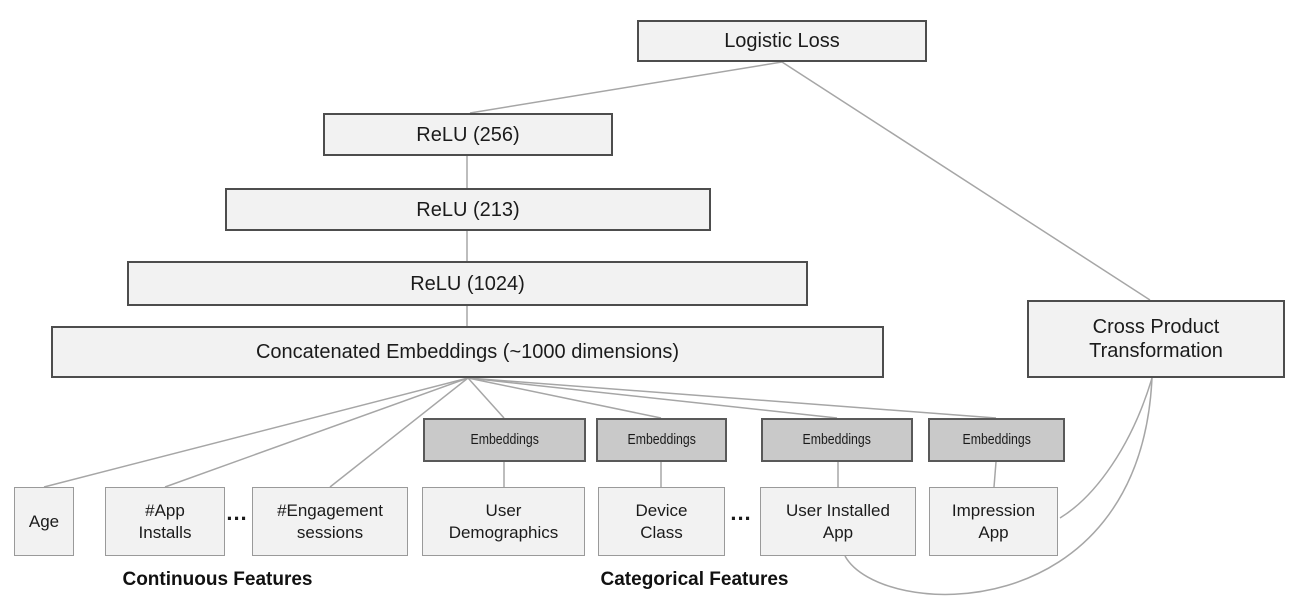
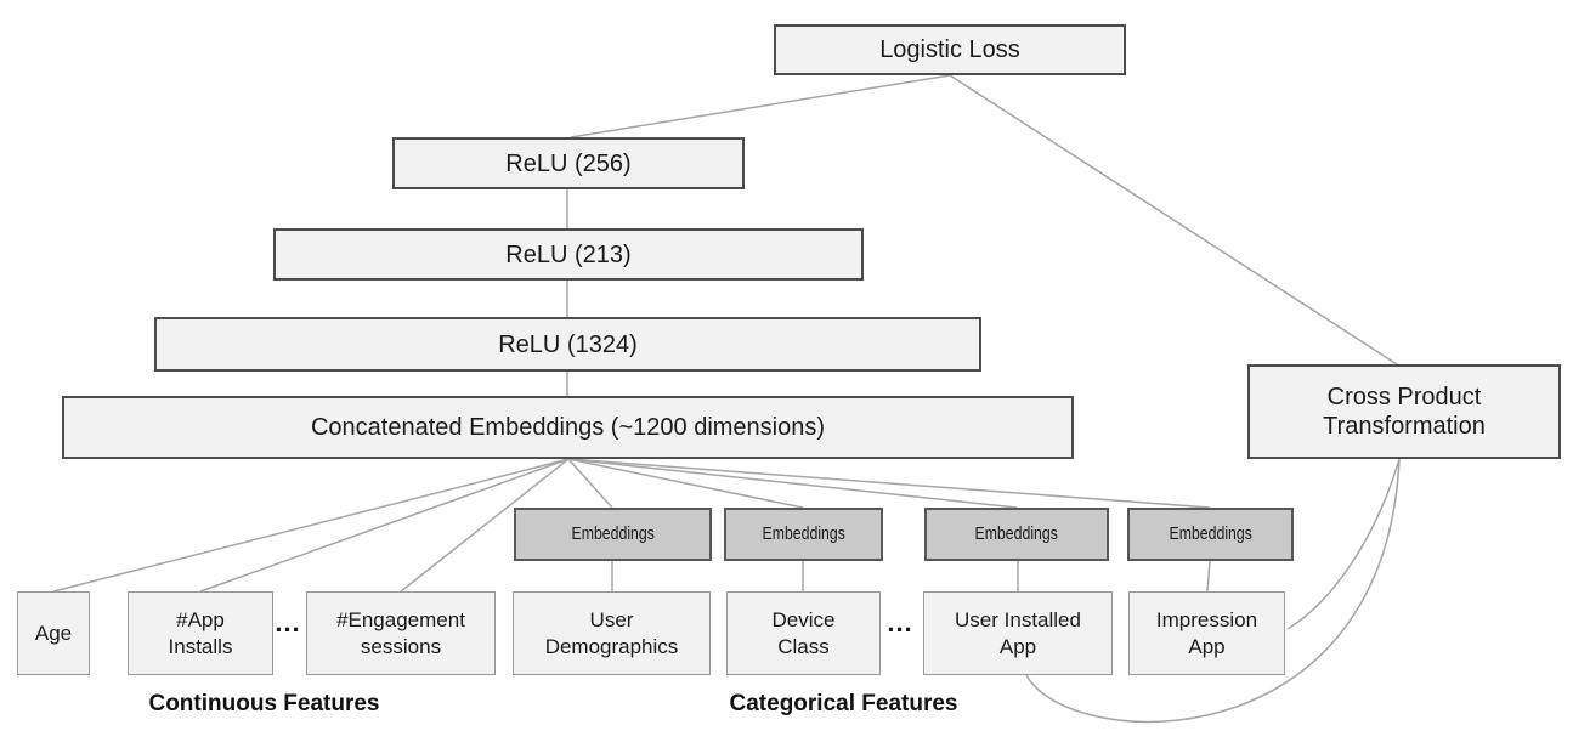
  Logistic Loss
  ReLU (256)
  ReLU (213)
- ReLU (1024)
+ ReLU (1324)
- Concatenated Embeddings (~1000 dimensions)
+ Concatenated Embeddings (~1200 dimensions)
  Cross Product Transformation
  Embeddings
  Embeddings
  Embeddings
  Embeddings
  Age
  #App Installs
  #Engagement sessions
  User Demographics
  Device Class
  User Installed App
  Impression App
  ...
  ...
  Continuous Features
  Categorical Features
